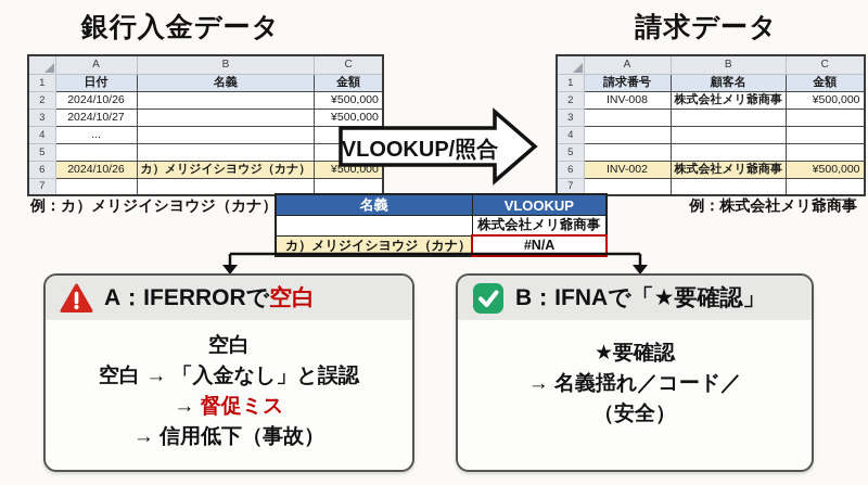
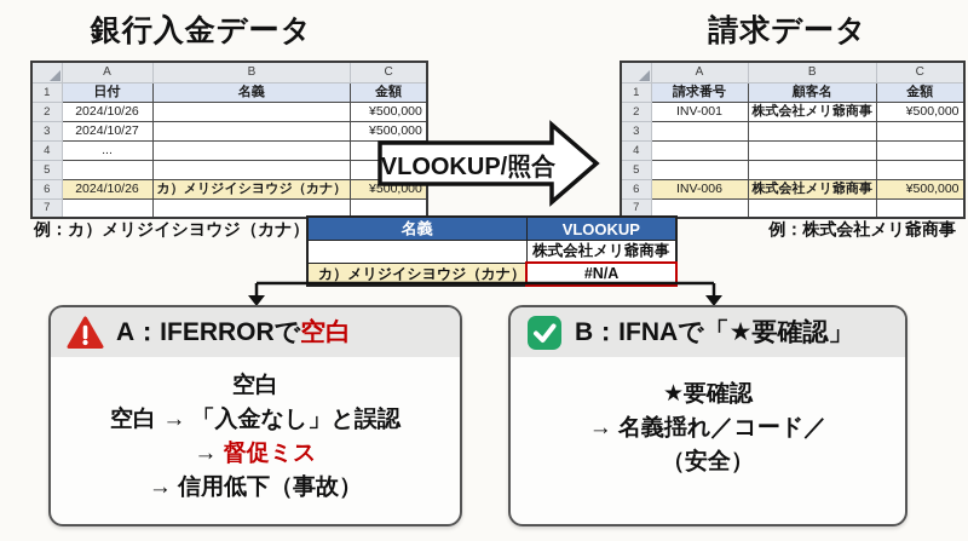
  銀行入金データ
  請求データ
  	A	B	C
  1	日付	名義	金額
  2	2024/10/26		¥500,000
  3	2024/10/27		¥500,000
  5
  6	2024/10/26	カ）メリジイシヨウジ（カナ）	¥500,000
  7
  例：カ）メリジイシヨウジ（カナ）
  	A	B	C
  1	請求番号	顧客名	金額
- 2	INV-008	株式会社メリ爺商事	¥500,000
+ 2	INV-001	株式会社メリ爺商事	¥500,000
  3
  4
  5
- 6	INV-002	株式会社メリ爺商事	¥500,000
+ 6	INV-006	株式会社メリ爺商事	¥500,000
  7
  例：株式会社メリ爺商事
  VLOOKUP/照合
  名義	VLOOKUP
  	株式会社メリ爺商事
  カ）メリジイシヨウジ（カナ）	#N/A
  A：IFERRORで空白
  空白
  空白 → 「入金なし」と誤認
  → 督促ミス
  → 信用低下（事故）
  B：IFNAで「★要確認」
  ★要確認
  → 名義揺れ／コード／
  （安全）
